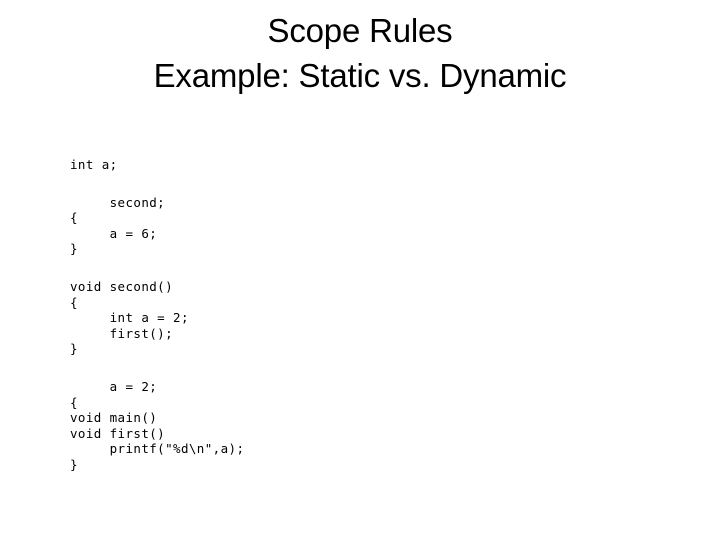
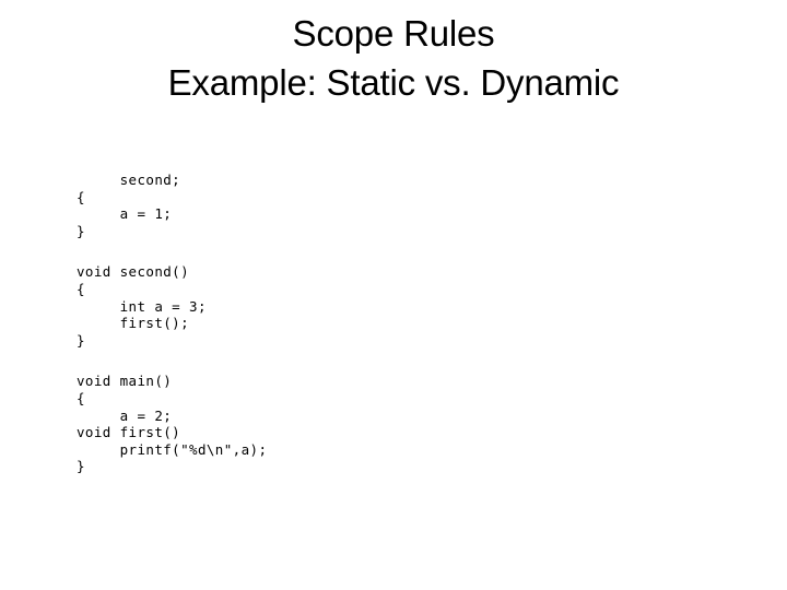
  Scope Rules
  Example: Static vs. Dynamic
- int a;
  second;
  {
- a = 6;
+ a = 1;
  }
  void second()
  {
- int a = 2;
+ int a = 3;
  first();
  }
- a = 2;
+ void main()
  {
- void main()
+ a = 2;
  void first()
  printf("%d\n",a);
  }
